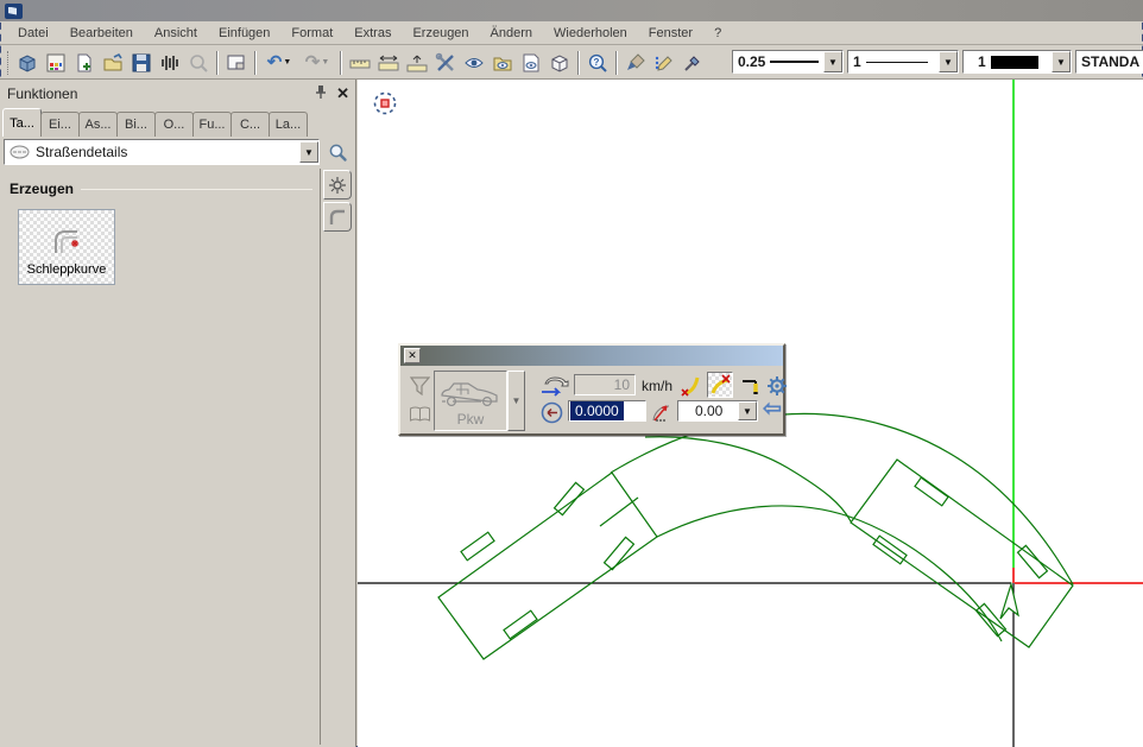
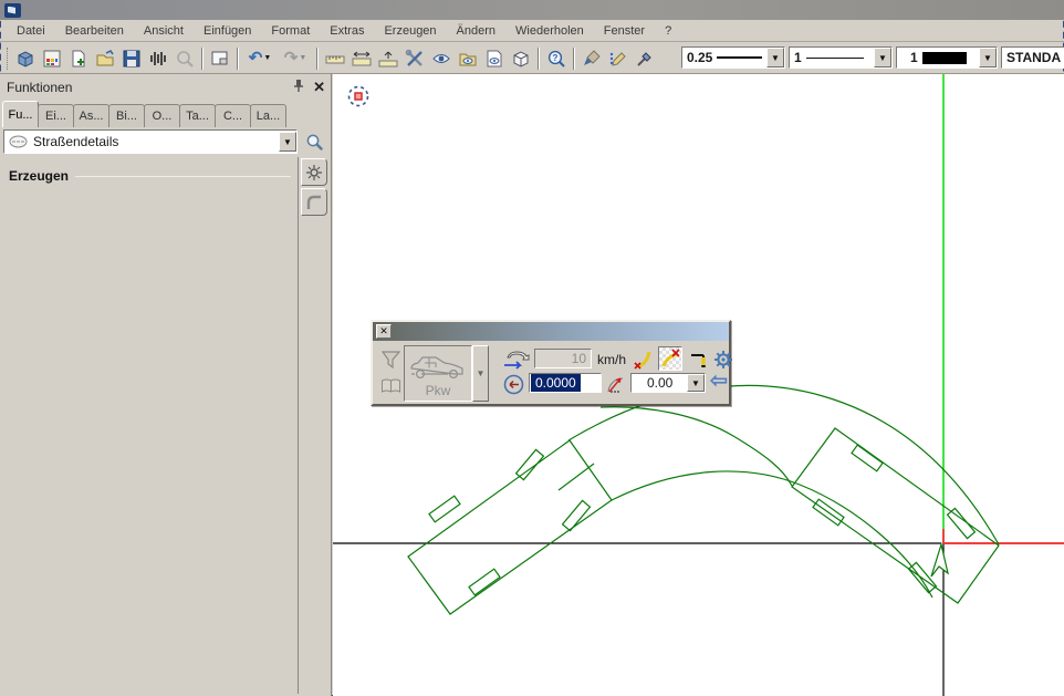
  Datei
  Bearbeiten
  Ansicht
  Einfügen
  Format
  Extras
  Erzeugen
  Ändern
  Wiederholen
  Fenster
  ?
  ↶
  ↷
  ?
  0.25
  ▼
  1
  ▼
  1
  ▼
  STANDA
  Funktionen
  ✕
- Ta...
+ Fu...
  Ei...
  As...
  Bi...
  O...
- Fu...
+ Ta...
  C...
  La...
  Straßendetails
  ▼
  Erzeugen
- Schleppkurve
  ✕
  Pkw
  ▼
  10
  km/h
  0.0000
  0.00
  ▼
  ⇦
